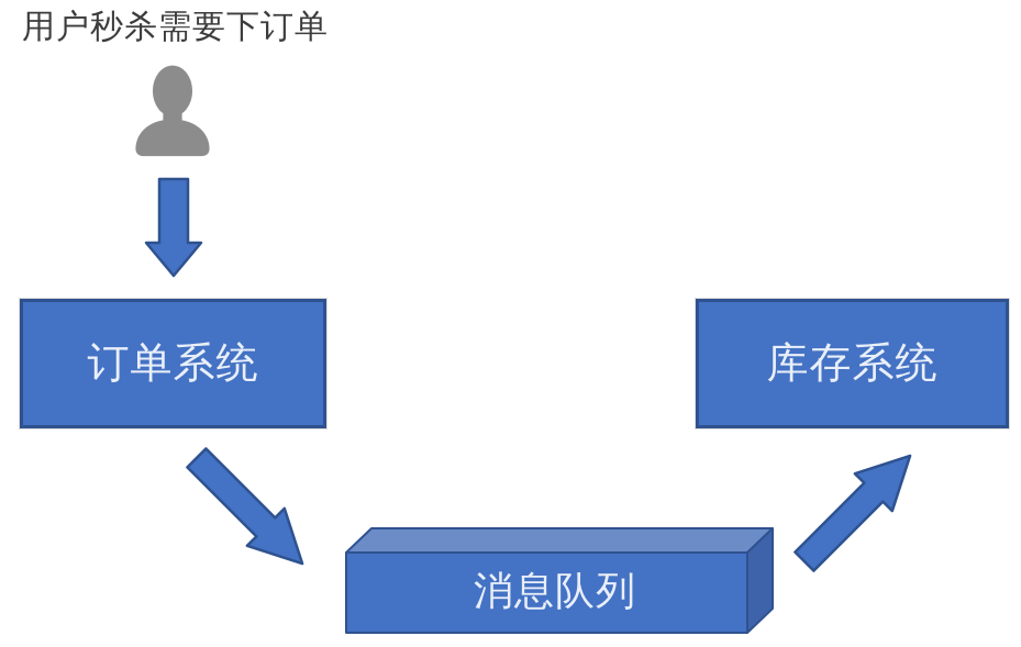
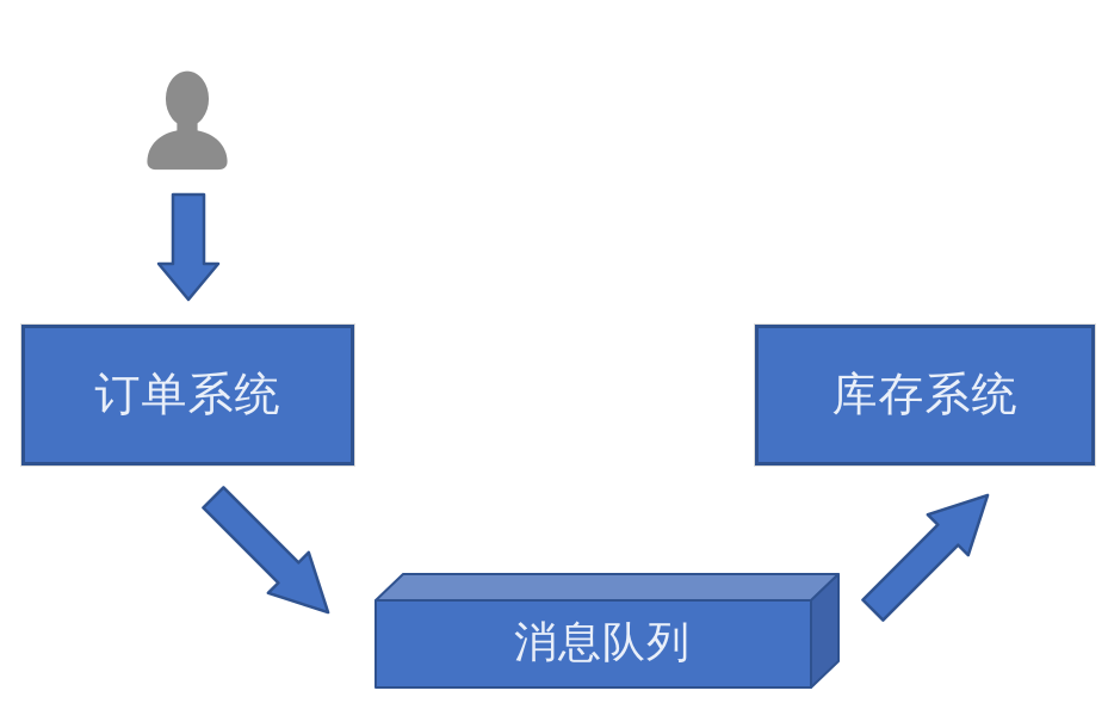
- 用户秒杀需要下订单
  订单系统
  库存系统
  消息队列
